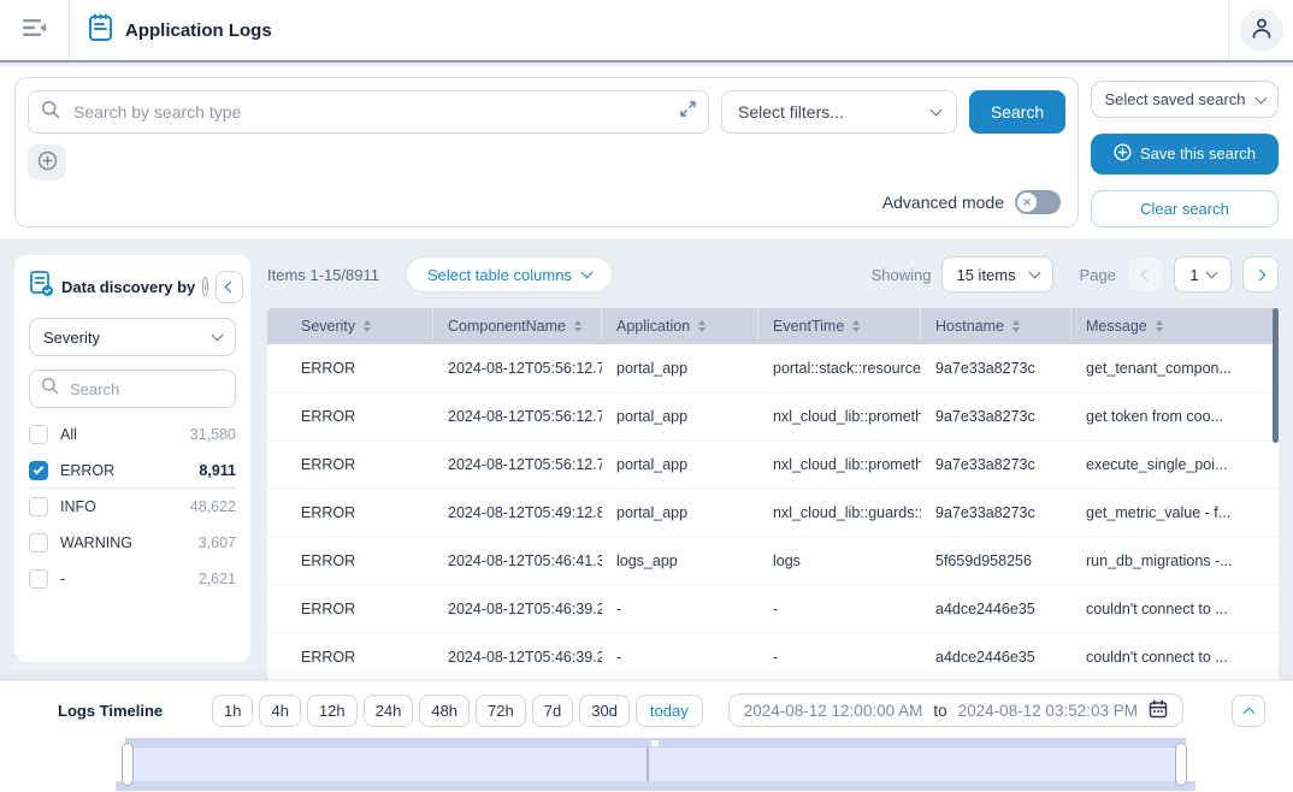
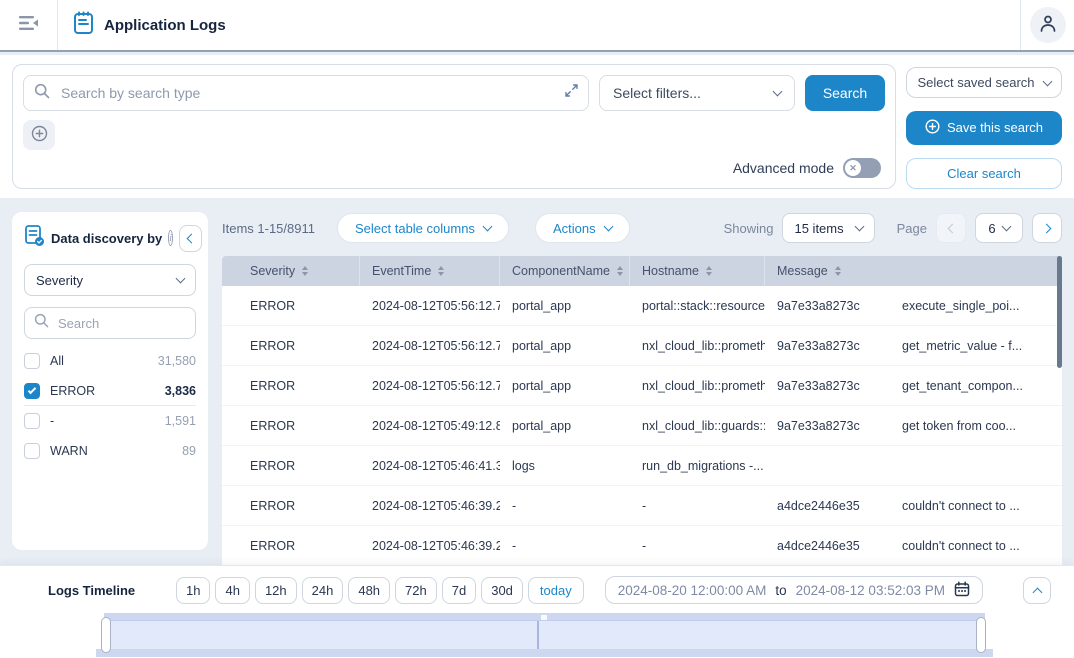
  Application Logs
  Search by search type
  Select filters...
  Search
  Advanced mode
  ✕
  Select saved search
  Save this search
  Clear search
  Data discovery by
  i
  Severity
  Search
  All
  31,580
  ERROR
- 8,911
+ 3,836
- INFO
- 48,622
- WARNING
- 3,607
  -
- 2,621
+ 1,591
+ WARN
+ 89
  Items 1-15/8911
  Select table columns
+ Actions
  Showing
  15 items
  Page
- 1
+ 6
  Severity
- ComponentName
+ EventTime
- Application
- EventTime
+ ComponentName
  Hostname
  Message
  ERROR
  2024-08-12T05:56:12.7
  portal_app
  portal::stack::resource
  9a7e33a8273c
- get_tenant_compon...
+ execute_single_poi...
  ERROR
  2024-08-12T05:56:12.7
  portal_app
  nxl_cloud_lib::prometh
  9a7e33a8273c
- get token from coo...
+ get_metric_value - f...
  ERROR
  2024-08-12T05:56:12.7
  portal_app
  nxl_cloud_lib::prometh
  9a7e33a8273c
- execute_single_poi...
+ get_tenant_compon...
  ERROR
  2024-08-12T05:49:12.8
  portal_app
  nxl_cloud_lib::guards::
  9a7e33a8273c
- get_metric_value - f...
+ get token from coo...
  ERROR
  2024-08-12T05:46:41.3
- logs_app
  logs
- 5f659d958256
  run_db_migrations -...
  ERROR
  2024-08-12T05:46:39.2
  -
  -
  a4dce2446e35
  couldn't connect to ...
  ERROR
  2024-08-12T05:46:39.2
  -
  -
  a4dce2446e35
  couldn't connect to ...
  Logs Timeline
  1h
  4h
  12h
  24h
  48h
  72h
  7d
  30d
  today
- 2024-08-12 12:00:00 AM
+ 2024-08-20 12:00:00 AM
  to
  2024-08-12 03:52:03 PM
